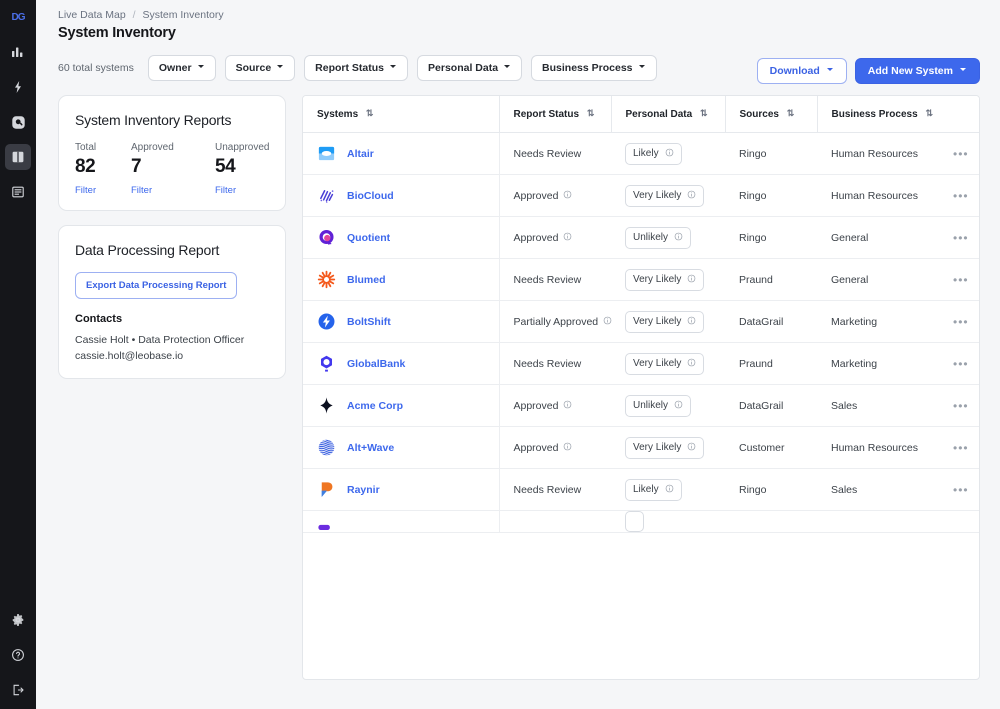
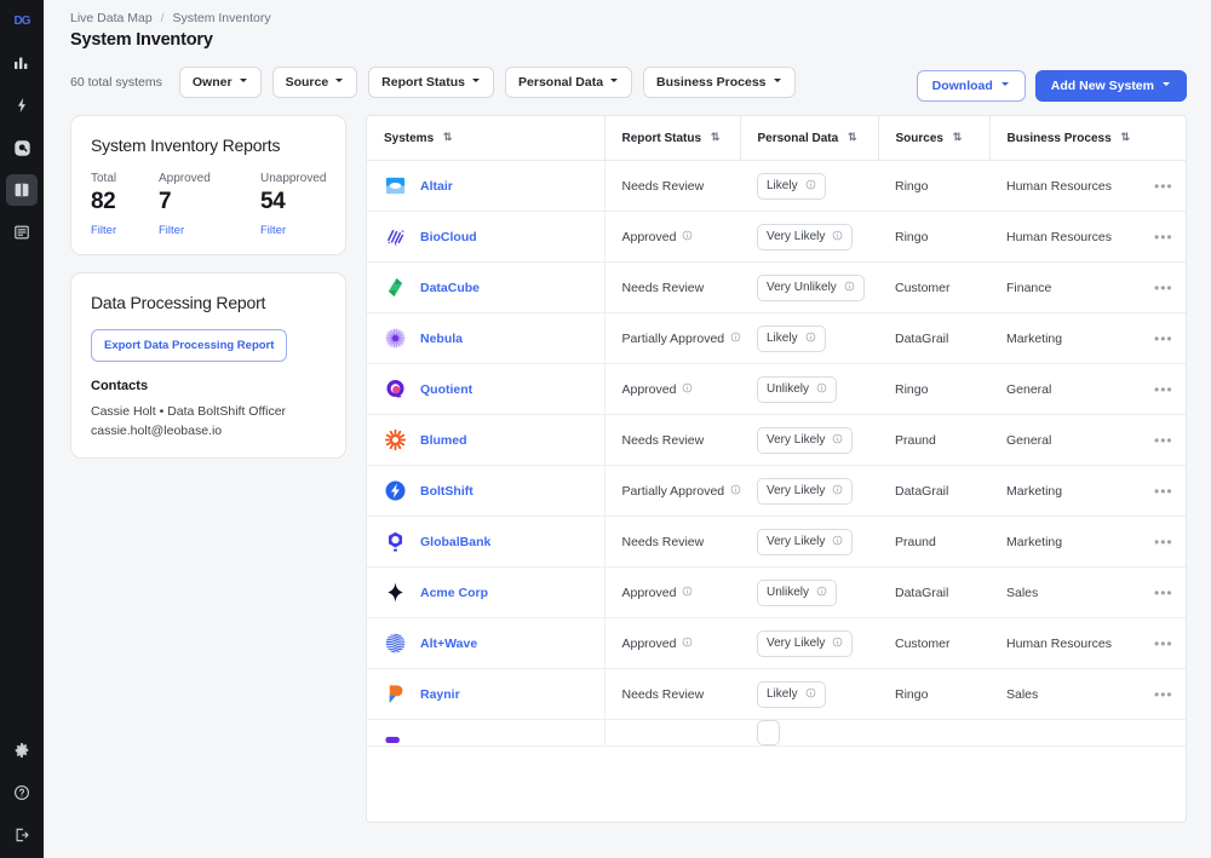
  DG
  Live Data Map / System Inventory
  System Inventory
  60 total systems
  Owner
  Source
  Report Status
  Personal Data
  Business Process
  Download
  Add New System
  System Inventory Reports
  Total
  82
  Filter
  Approved
  7
  Filter
  Unapproved
  54
  Filter
  Data Processing Report
  Export Data Processing Report
  Contacts
- Cassie Holt • Data Protection Officer
+ Cassie Holt • Data BoltShift Officer
  cassie.holt@leobase.io
  Systems ⇅	Report Status ⇅	Personal Data ⇅	Sources ⇅	Business Process ⇅
  Altair	Needs Review	Likely	Ringo	Human Resources	•••
  BioCloud	Approved	Very Likely	Ringo	Human Resources	•••
+ DataCube	Needs Review	Very Unlikely	Customer	Finance	•••
+ Nebula	Partially Approved	Likely	DataGrail	Marketing	•••
  Quotient	Approved	Unlikely	Ringo	General	•••
  Blumed	Needs Review	Very Likely	Praund	General	•••
  BoltShift	Partially Approved	Very Likely	DataGrail	Marketing	•••
  GlobalBank	Needs Review	Very Likely	Praund	Marketing	•••
  Acme Corp	Approved	Unlikely	DataGrail	Sales	•••
  Alt+Wave	Approved	Very Likely	Customer	Human Resources	•••
  Raynir	Needs Review	Likely	Ringo	Sales	•••
